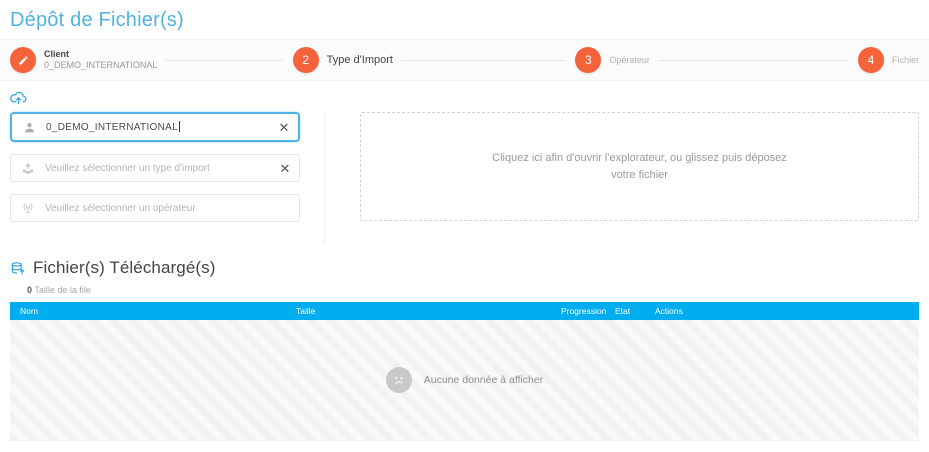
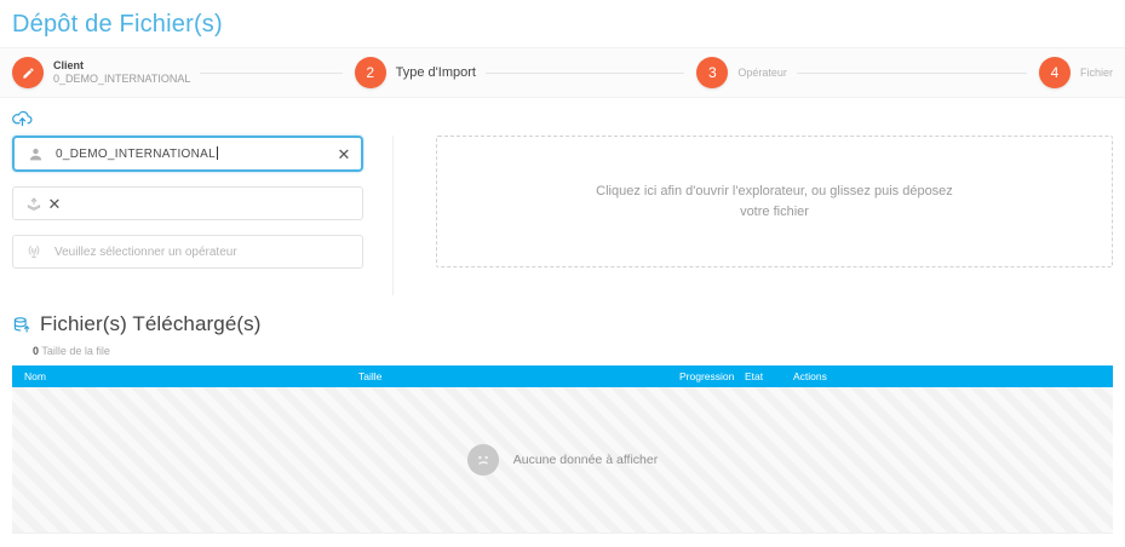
  Dépôt de Fichier(s)
  Client
  0_DEMO_INTERNATIONAL
  2
  Type d'Import
  3
  Opérateur
  4
  Fichier
  0_DEMO_INTERNATIONAL
  ✕
- Veuillez sélectionner un type d'import
  ✕
  Veuillez sélectionner un opérateur
  Cliquez ici afin d'ouvrir l'explorateur, ou glissez puis déposez votre fichier
  Fichier(s) Téléchargé(s)
  0 Taille de la file
  Nom
  Taille
  Progression
  Etat
  Actions
  Aucune donnée à afficher
